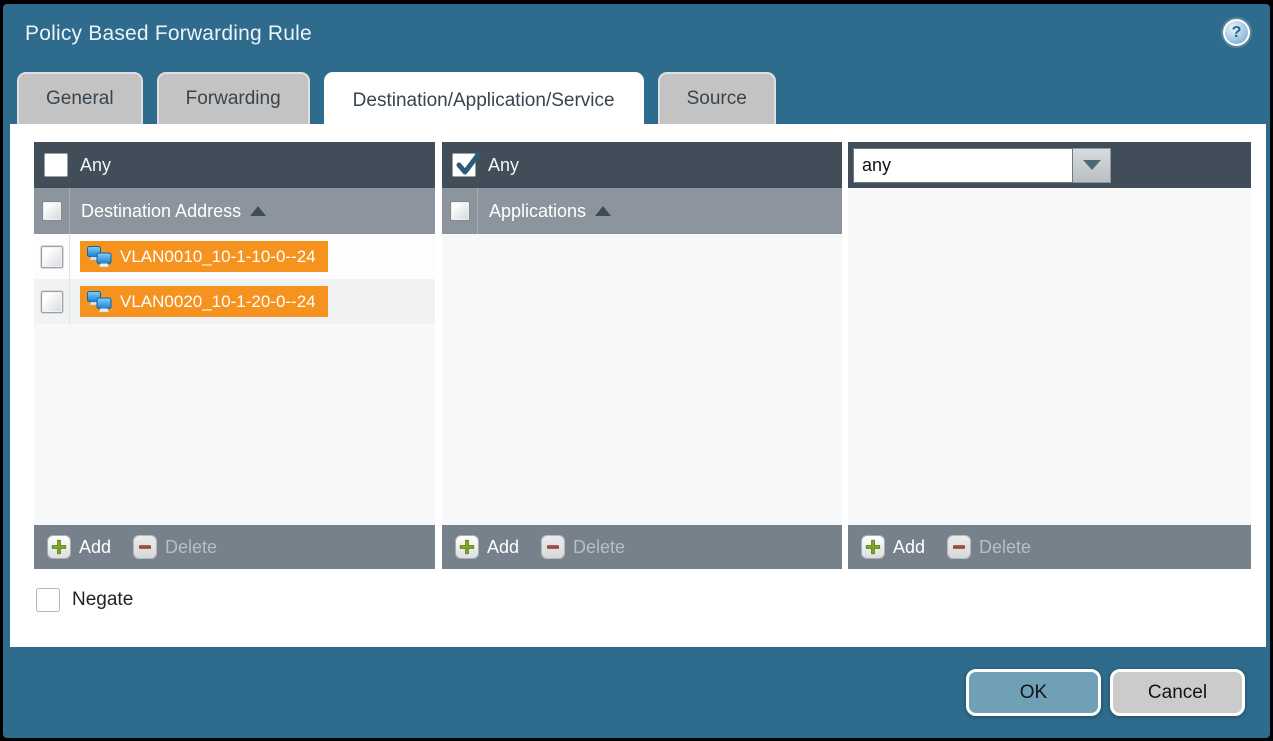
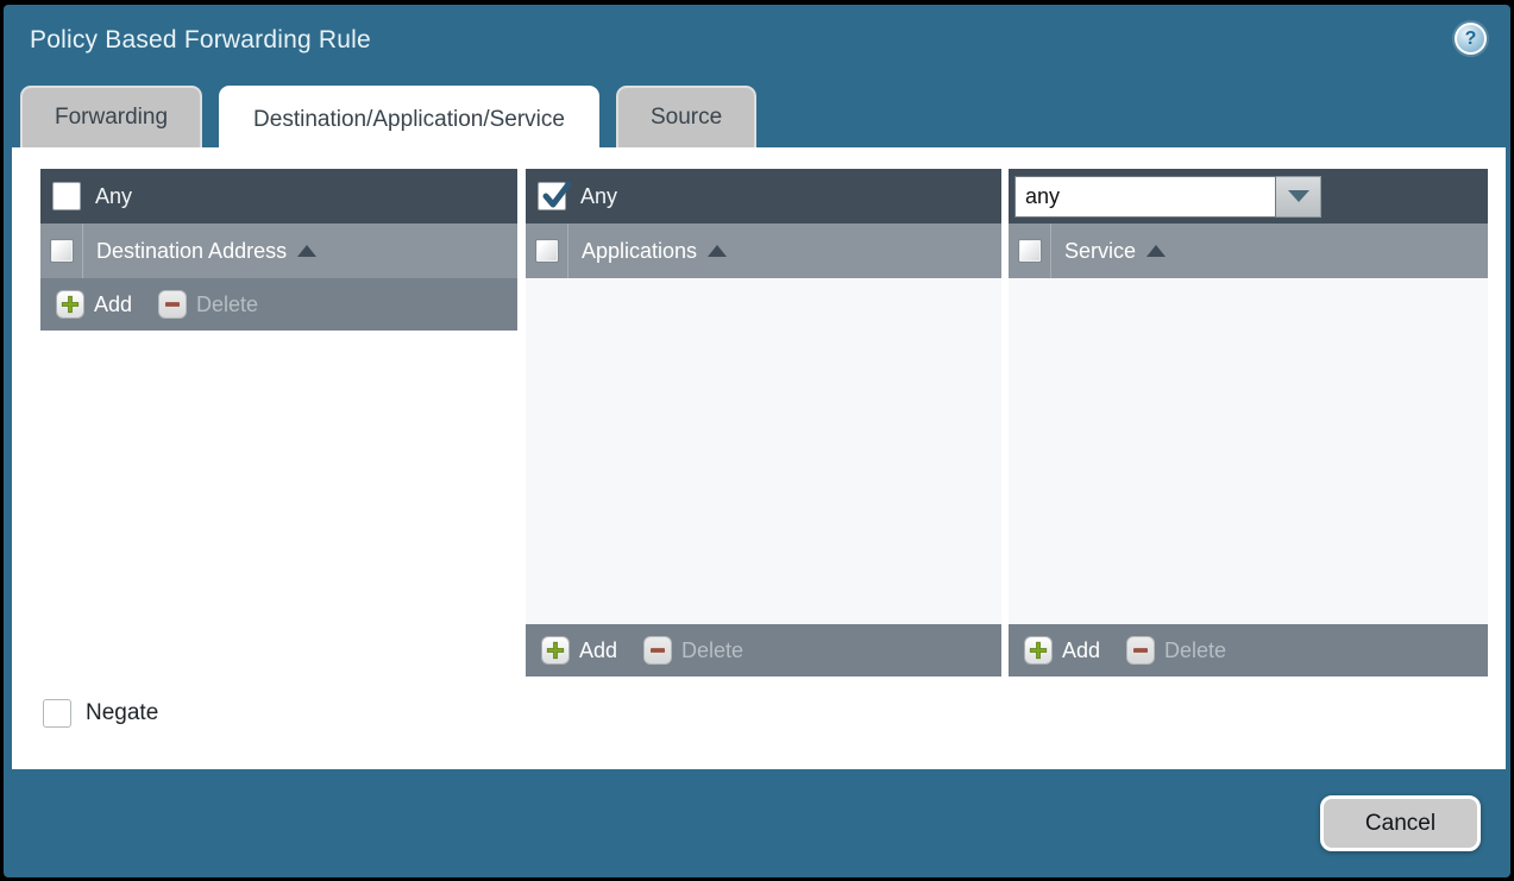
  Policy Based Forwarding Rule
  ?
- General
  Forwarding
  Destination/Application/Service
  Source
  Any
  Destination Address
- VLAN0010_10-1-10-0--24
- VLAN0020_10-1-20-0--24
  Add
  Delete
  Any
  Applications
  Add
  Delete
  any
+ Service
  Add
  Delete
  Negate
- OK
  Cancel
